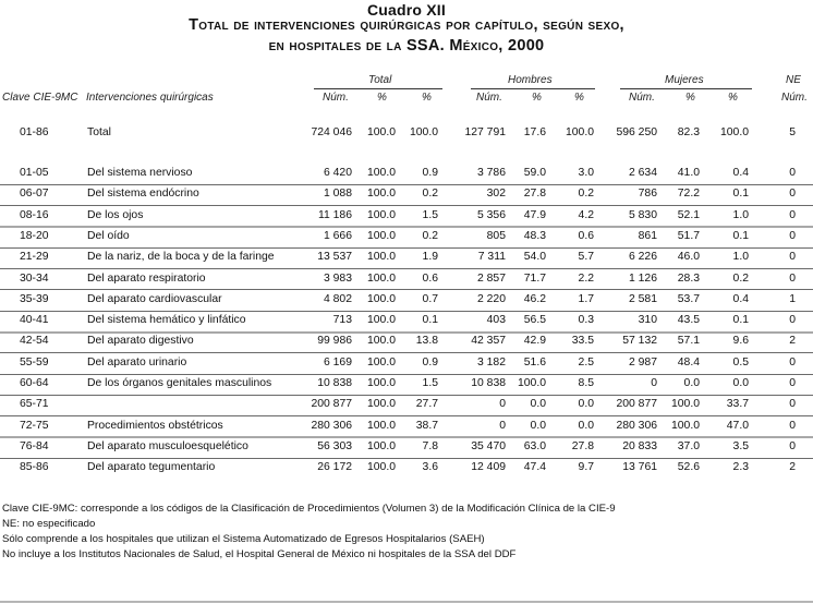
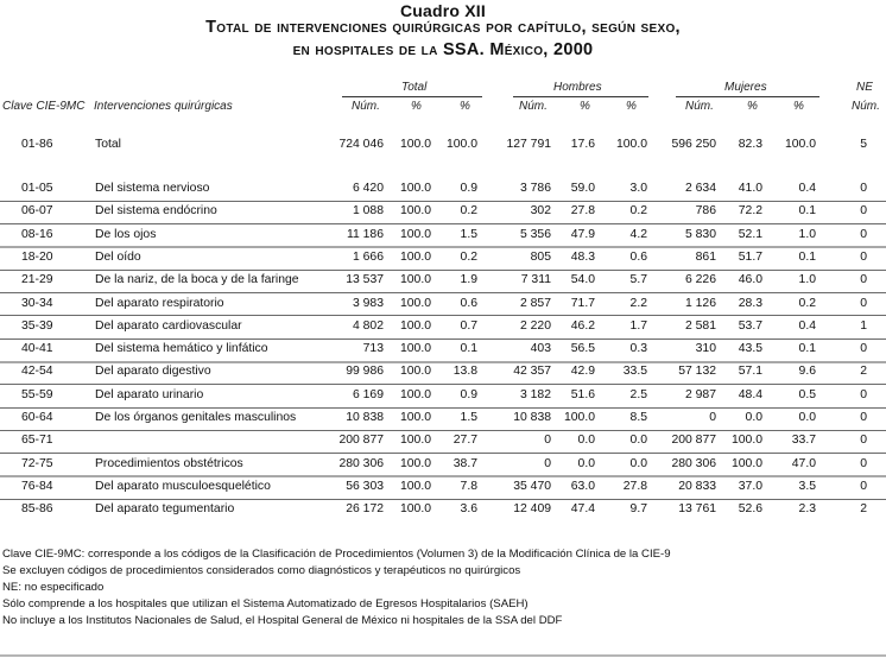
  Cuadro XII
  Total de intervenciones quirúrgicas por capítulo, según sexo,
  en hospitales de la SSA. México, 2000
  Total
  Hombres
  Mujeres
  NE
  Clave CIE-9MC
  Intervenciones quirúrgicas
  Núm.
  %
  %
  Núm.
  %
  %
  Núm.
  %
  %
  Núm.
  01-86
  Total
  724 046
  100.0
  100.0
  127 791
  17.6
  100.0
  596 250
  82.3
  100.0
  5
  01-05
  Del sistema nervioso
  6 420
  100.0
  0.9
  3 786
  59.0
  3.0
  2 634
  41.0
  0.4
  0
  06-07
  Del sistema endócrino
  1 088
  100.0
  0.2
  302
  27.8
  0.2
  786
  72.2
  0.1
  0
  08-16
  De los ojos
  11 186
  100.0
  1.5
  5 356
  47.9
  4.2
  5 830
  52.1
  1.0
  0
  18-20
  Del oído
  1 666
  100.0
  0.2
  805
  48.3
  0.6
  861
  51.7
  0.1
  0
  21-29
  De la nariz, de la boca y de la faringe
  13 537
  100.0
  1.9
  7 311
  54.0
  5.7
  6 226
  46.0
  1.0
  0
  30-34
  Del aparato respiratorio
  3 983
  100.0
  0.6
  2 857
  71.7
  2.2
  1 126
  28.3
  0.2
  0
  35-39
  Del aparato cardiovascular
  4 802
  100.0
  0.7
  2 220
  46.2
  1.7
  2 581
  53.7
  0.4
  1
  40-41
  Del sistema hemático y linfático
  713
  100.0
  0.1
  403
  56.5
  0.3
  310
  43.5
  0.1
  0
  42-54
  Del aparato digestivo
  99 986
  100.0
  13.8
  42 357
  42.9
  33.5
  57 132
  57.1
  9.6
  2
  55-59
  Del aparato urinario
  6 169
  100.0
  0.9
  3 182
  51.6
  2.5
  2 987
  48.4
  0.5
  0
  60-64
  De los órganos genitales masculinos
  10 838
  100.0
  1.5
  10 838
  100.0
  8.5
  0
  0.0
  0.0
  0
  65-71
  200 877
  100.0
  27.7
  0
  0.0
  0.0
  200 877
  100.0
  33.7
  0
  72-75
  Procedimientos obstétricos
  280 306
  100.0
  38.7
  0
  0.0
  0.0
  280 306
  100.0
  47.0
  0
  76-84
  Del aparato musculoesquelético
  56 303
  100.0
  7.8
  35 470
  63.0
  27.8
  20 833
  37.0
  3.5
  0
  85-86
  Del aparato tegumentario
  26 172
  100.0
  3.6
  12 409
  47.4
  9.7
  13 761
  52.6
  2.3
  2
  Clave CIE-9MC: corresponde a los códigos de la Clasificación de Procedimientos (Volumen 3) de la Modificación Clínica de la CIE-9
+ Se excluyen códigos de procedimientos considerados como diagnósticos y terapéuticos no quirúrgicos
  NE: no especificado
  Sólo comprende a los hospitales que utilizan el Sistema Automatizado de Egresos Hospitalarios (SAEH)
  No incluye a los Institutos Nacionales de Salud, el Hospital General de México ni hospitales de la SSA del DDF
